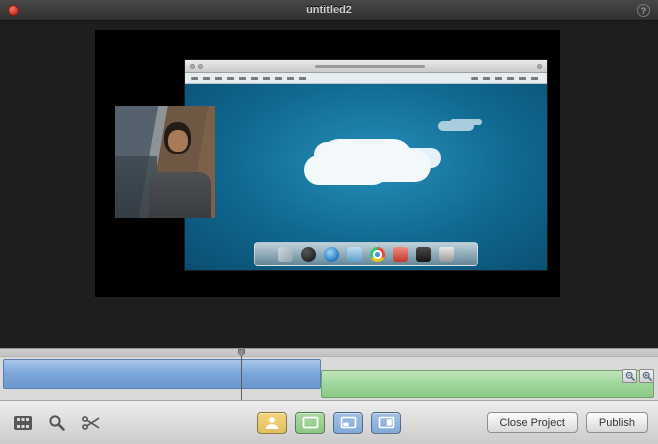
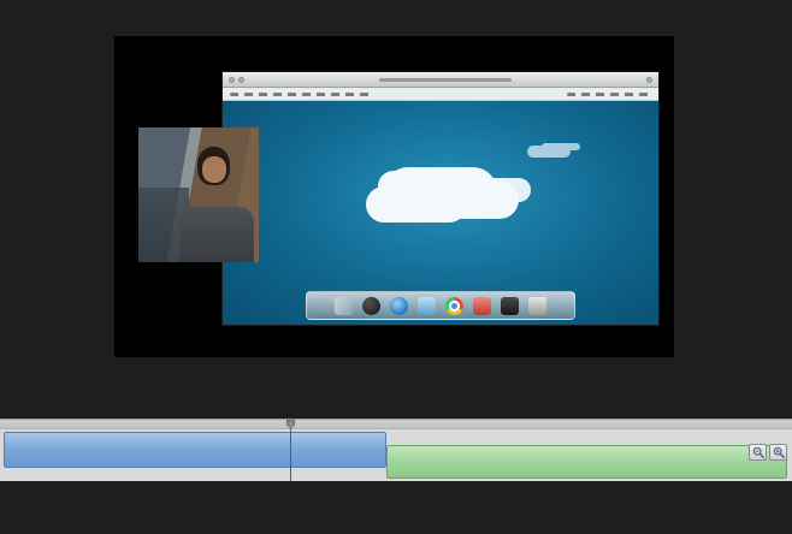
- untitled2
- ?
- Close Project
- Publish
